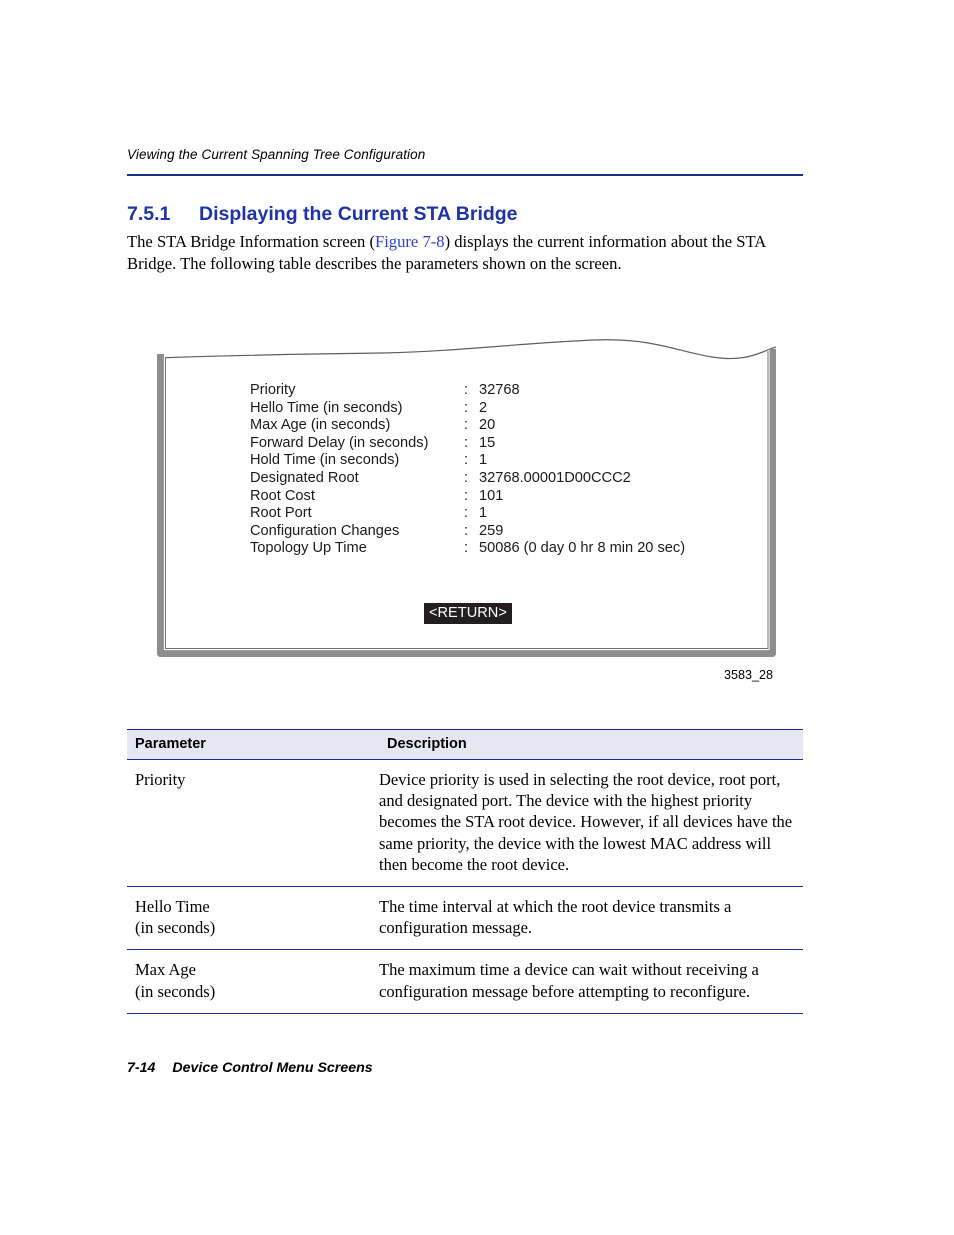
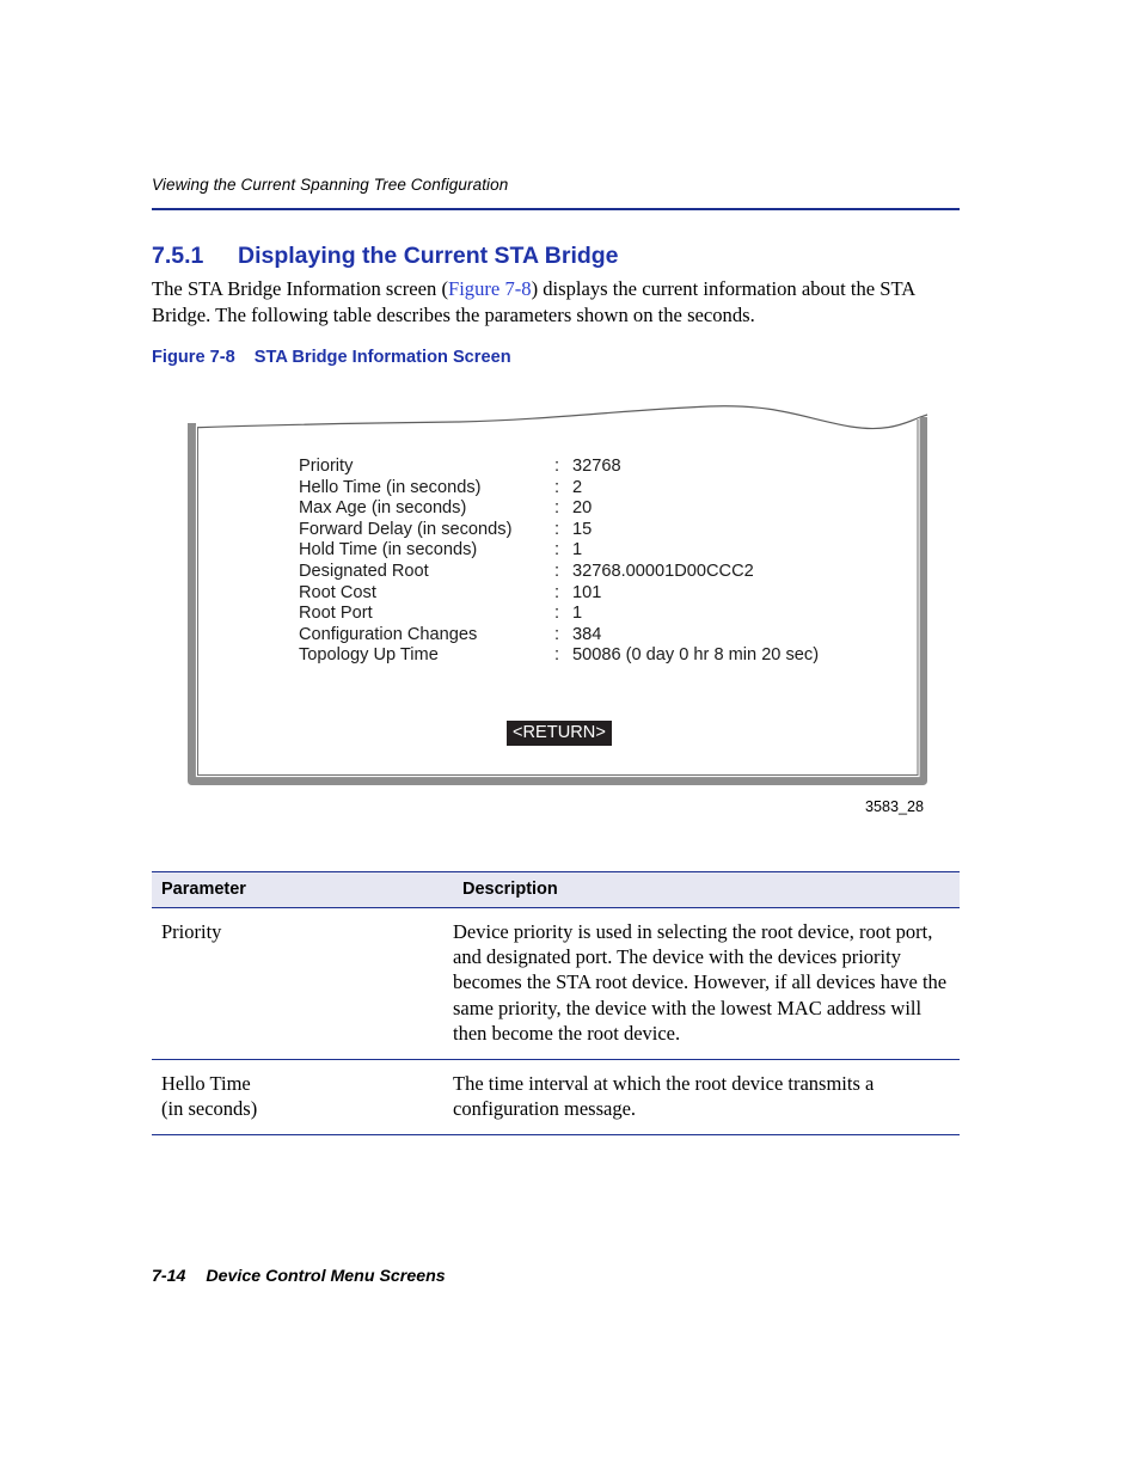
  Viewing the Current Spanning Tree Configuration
  7.5.1 Displaying the Current STA Bridge
- The STA Bridge Information screen (Figure 7-8) displays the current information about the STA Bridge. The following table describes the parameters shown on the screen.
+ The STA Bridge Information screen (Figure 7-8) displays the current information about the STA Bridge. The following table describes the parameters shown on the seconds.
+ Figure 7-8 STA Bridge Information Screen
  Priority : 32768
  Hello Time (in seconds) : 2
  Max Age (in seconds) : 20
  Forward Delay (in seconds) : 15
  Hold Time (in seconds) : 1
  Designated Root : 32768.00001D00CCC2
  Root Cost : 101
  Root Port : 1
- Configuration Changes : 259
+ Configuration Changes : 384
  Topology Up Time : 50086 (0 day 0 hr 8 min 20 sec)
  <RETURN>
  3583_28
  Parameter	Description
- Priority	Device priority is used in selecting the root device, root port, and designated port. The device with the highest priority becomes the STA root device. However, if all devices have the same priority, the device with the lowest MAC address will then become the root device.
+ Priority	Device priority is used in selecting the root device, root port, and designated port. The device with the devices priority becomes the STA root device. However, if all devices have the same priority, the device with the lowest MAC address will then become the root device.
  Hello Time (in seconds)	The time interval at which the root device transmits a configuration message.
- Max Age (in seconds)	The maximum time a device can wait without receiving a configuration message before attempting to reconfigure.
  7-14 Device Control Menu Screens
